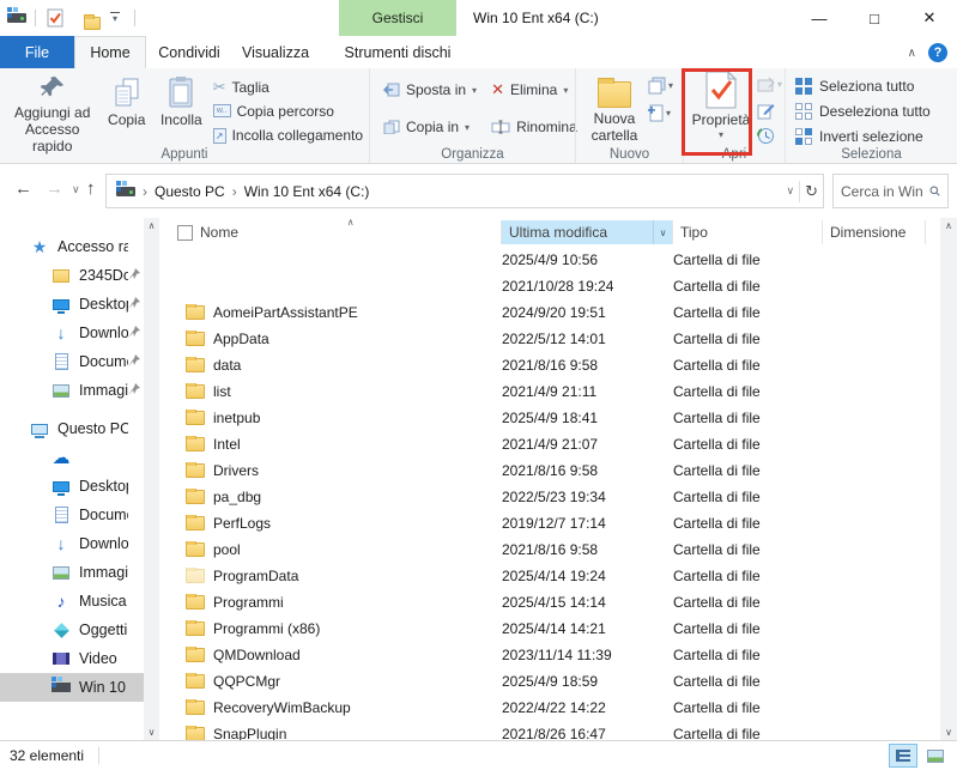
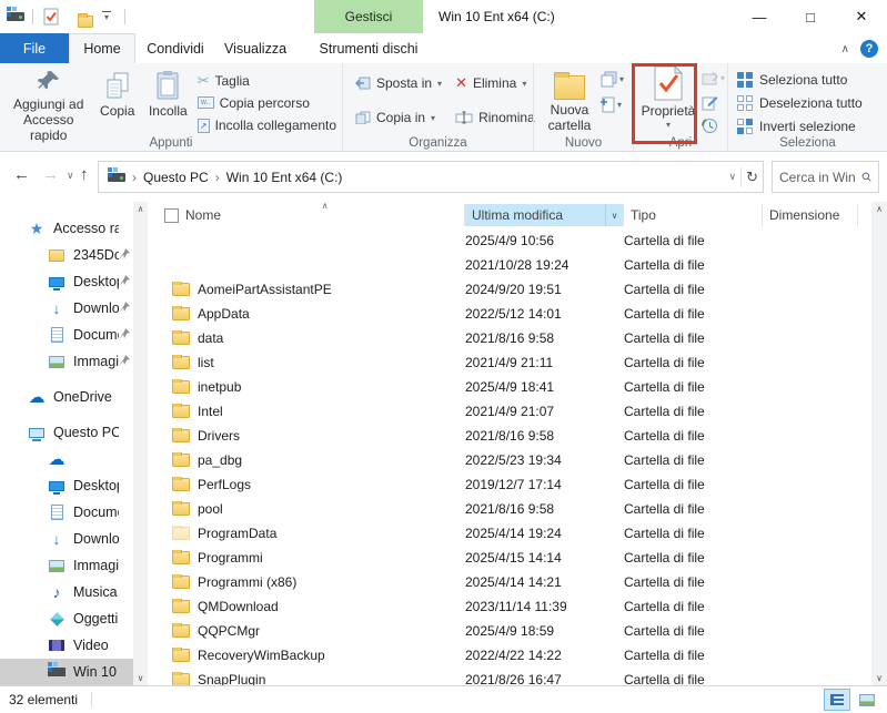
  ▾
  Gestisci
  Win 10 Ent x64 (C:)
  —
  □
  ✕
  File
  Home
  Condividi
  Visualizza
  Strumenti dischi
  ∧
  ?
  Aggiungi ad Accesso rapido
  Copia
  Incolla
  ✂
  Taglia
  Copia percorso
  ↗
  Incolla collegamento
  Appunti
  Sposta in
  ▾
  Copia in
  ▾
  ✕
  Elimina
  ▾
  Rinomina
  Organizza
  Nuova cartella
  ▾
  ▾
  Nuovo
  Proprietà
  ▾
  ▾
  Apri
  Seleziona tutto
  Deseleziona tutto
  Inverti selezione
  Seleziona
  ←
  →
  ∨
  ↑
  ›
  Questo PC
  ›
  Win 10 Ent x64 (C:)
  ∨
  ↻
  2345Do
  Deskto
  Downlo
  Immagi
+ OneDrive
  Questo PC
  Deskto
  Downlo
  Immagi
  Musica
  Oggetti
  Video
  ∧
  ∨
  ∧
  Nome
  Ultima modifica
  ∨
  Tipo
  Dimensione
  2025/4/9 10:56
  Cartella di file
  2021/10/28 19:24
  Cartella di file
  AomeiPartAssistantPE
  2024/9/20 19:51
  Cartella di file
  AppData
  2022/5/12 14:01
  Cartella di file
  data
  2021/8/16 9:58
  Cartella di file
  list
  2021/4/9 21:11
  Cartella di file
  inetpub
  2025/4/9 18:41
  Cartella di file
  Intel
  2021/4/9 21:07
  Cartella di file
  Drivers
  2021/8/16 9:58
  Cartella di file
  pa_dbg
  2022/5/23 19:34
  Cartella di file
  PerfLogs
  2019/12/7 17:14
  Cartella di file
  pool
  2021/8/16 9:58
  Cartella di file
  ProgramData
  2025/4/14 19:24
  Cartella di file
  Programmi
  2025/4/15 14:14
  Cartella di file
  Programmi (x86)
  2025/4/14 14:21
  Cartella di file
  QMDownload
  2023/11/14 11:39
  Cartella di file
  QQPCMgr
  2025/4/9 18:59
  Cartella di file
  RecoveryWimBackup
  2022/4/22 14:22
  Cartella di file
  SnapPlugin
  2021/8/26 16:47
  Cartella di file
  ∧
  ∨
  32 elementi
